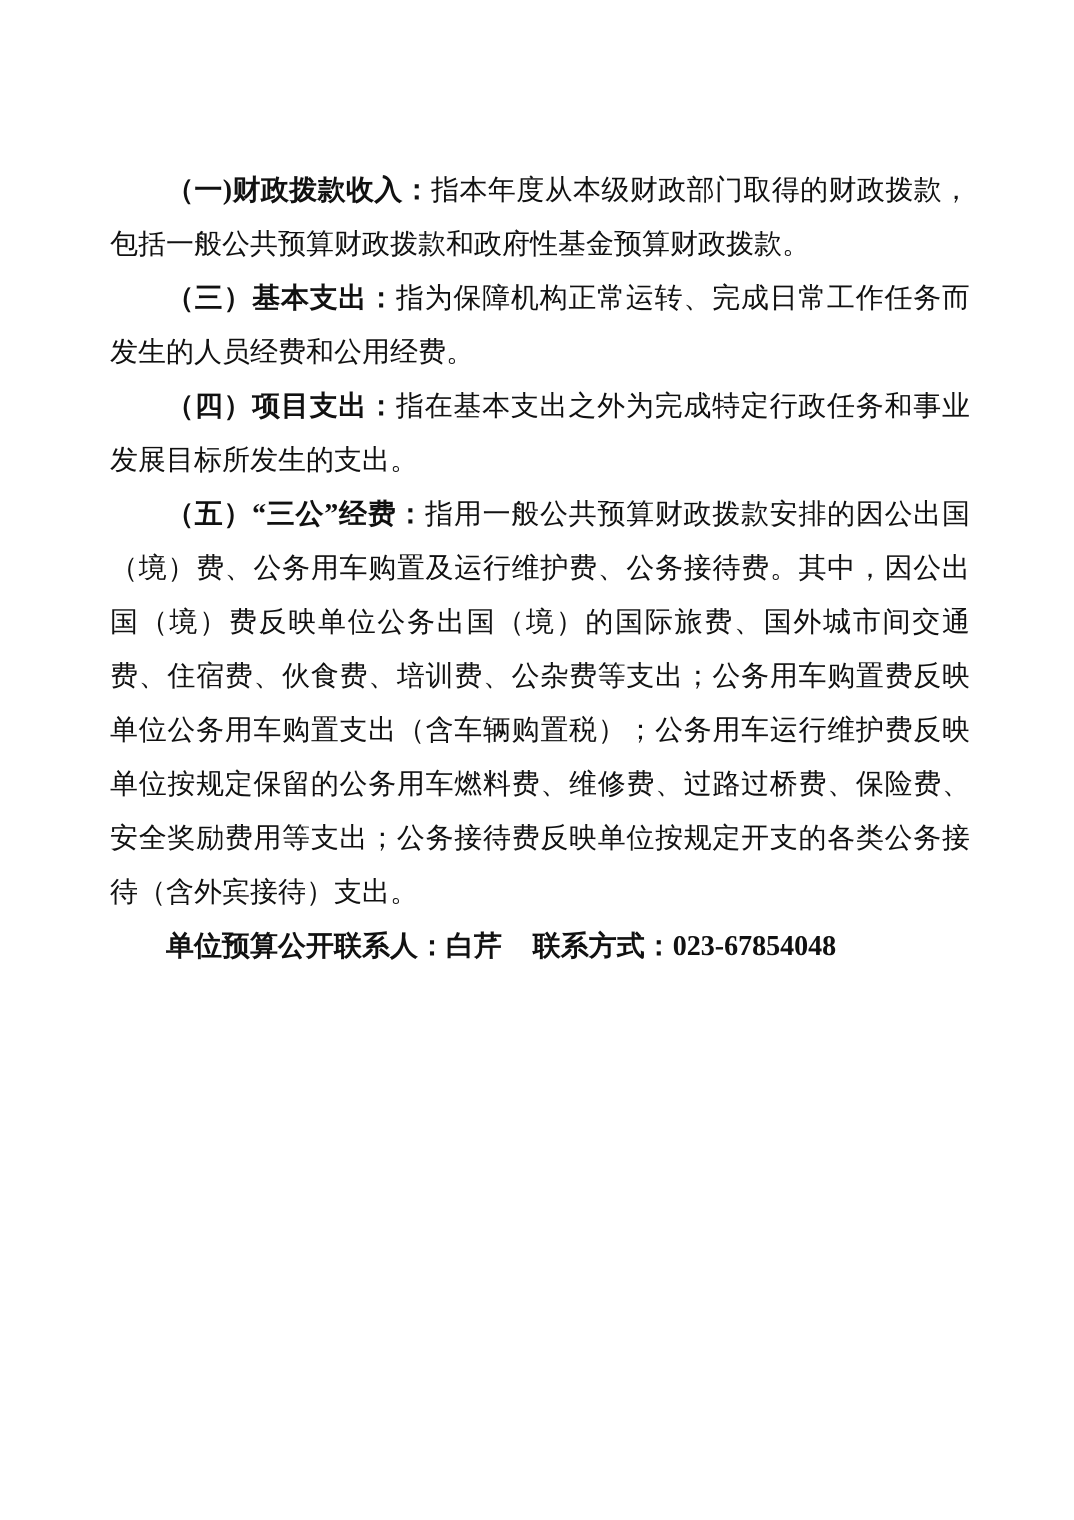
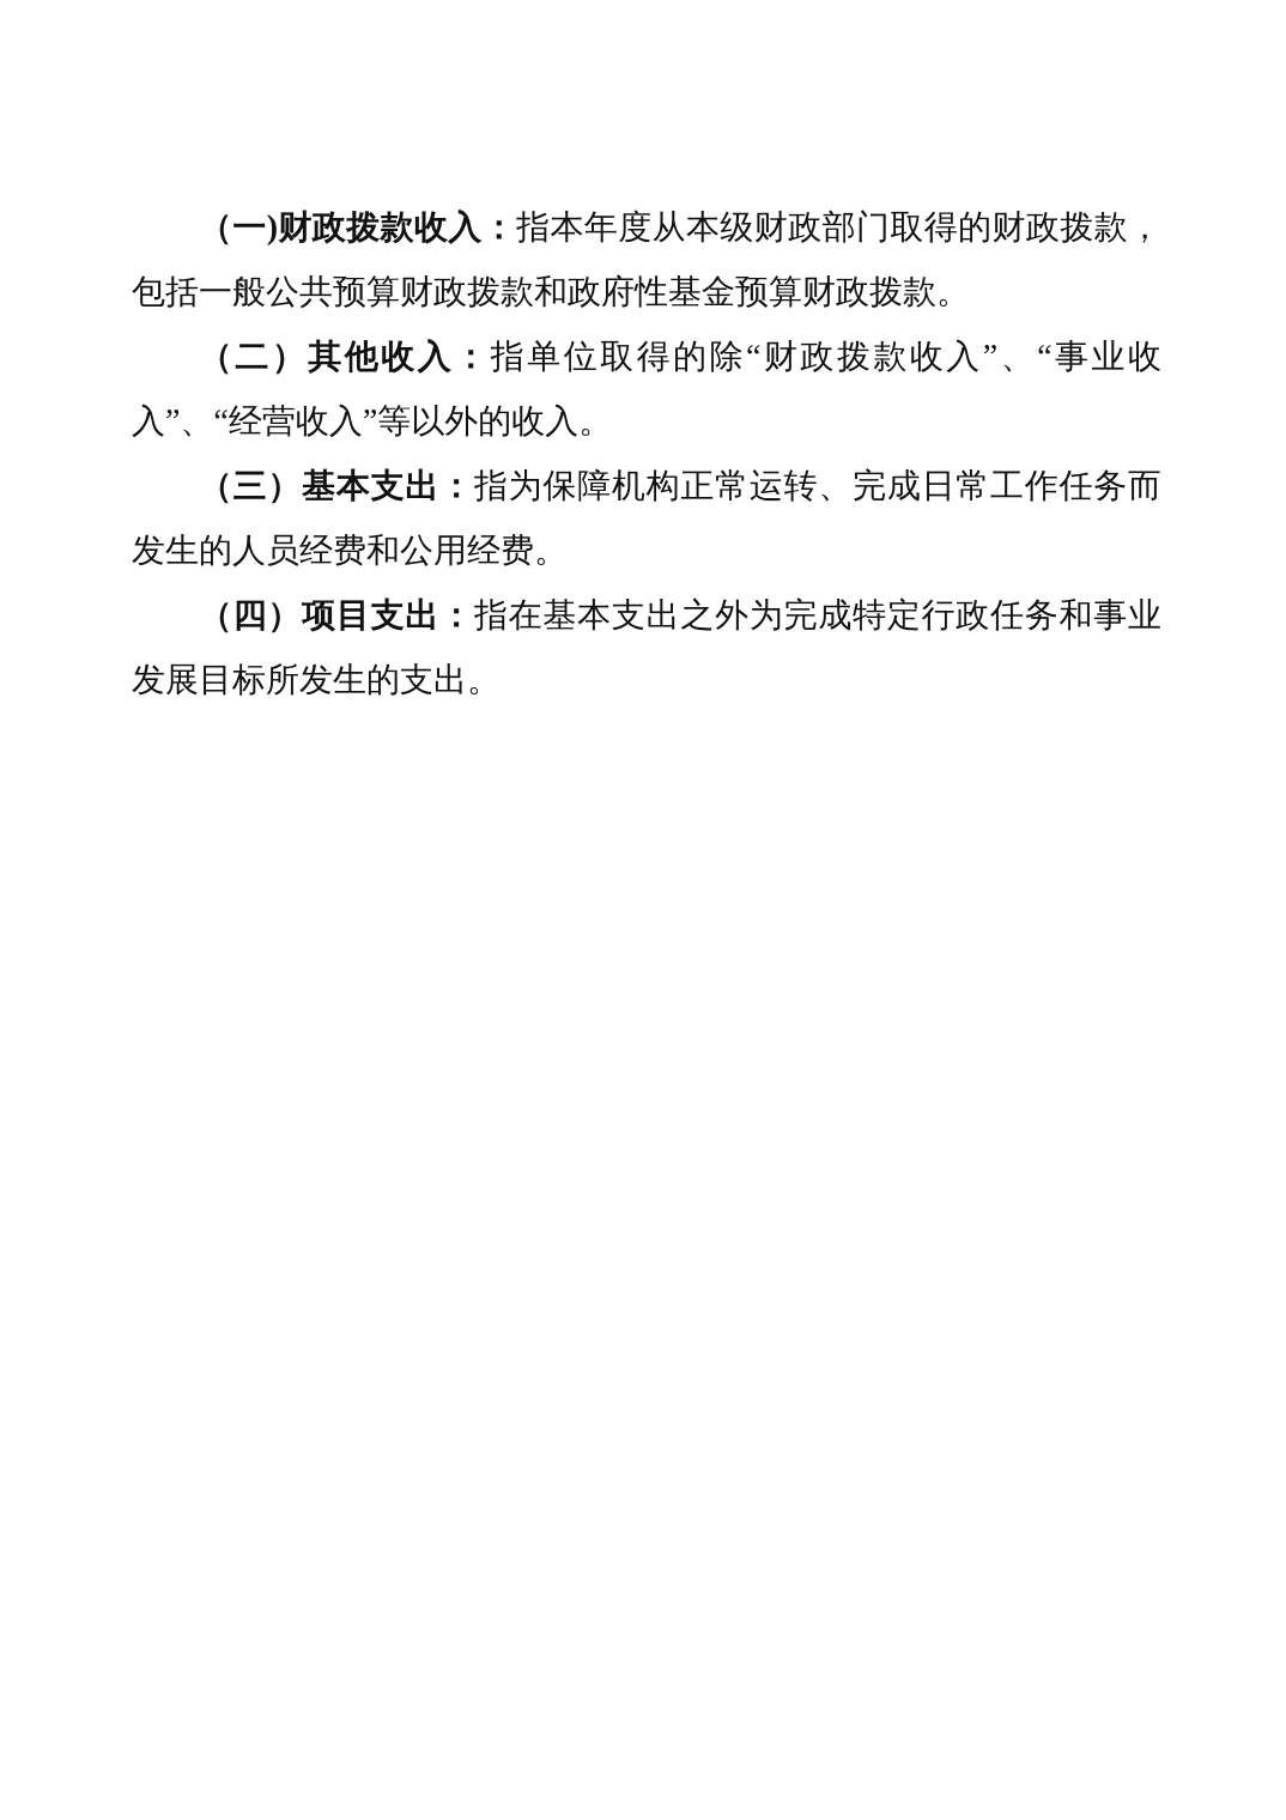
  （一)财政拨款收入：指本年度从本级财政部门取得的财政拨款，包括一般公共预算财政拨款和政府性基金预算财政拨款。
+ （二）其他收入：指单位取得的除“财政拨款收入”、“事业收入”、“经营收入”等以外的收入。
  （三）基本支出：指为保障机构正常运转、完成日常工作任务而发生的人员经费和公用经费。
  （四）项目支出：指在基本支出之外为完成特定行政任务和事业发展目标所发生的支出。
- （五）“三公”经费：指用一般公共预算财政拨款安排的因公出国（境）费、公务用车购置及运行维护费、公务接待费。其中，因公出国（境）费反映单位公务出国（境）的国际旅费、国外城市间交通费、住宿费、伙食费、培训费、公杂费等支出；公务用车购置费反映单位公务用车购置支出（含车辆购置税）；公务用车运行维护费反映单位按规定保留的公务用车燃料费、维修费、过路过桥费、保险费、安全奖励费用等支出；公务接待费反映单位按规定开支的各类公务接待（含外宾接待）支出。
- 单位预算公开联系人：白芹 联系方式：023-67854048
